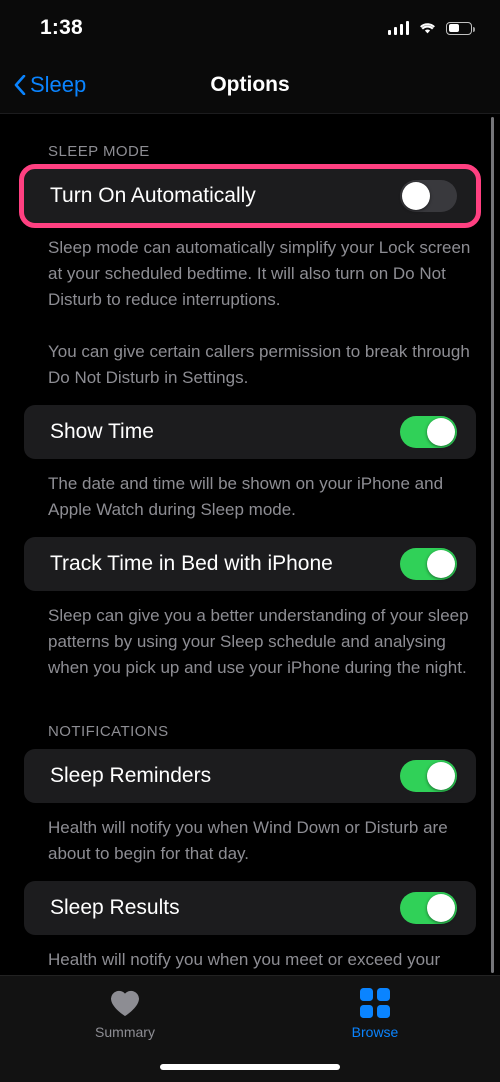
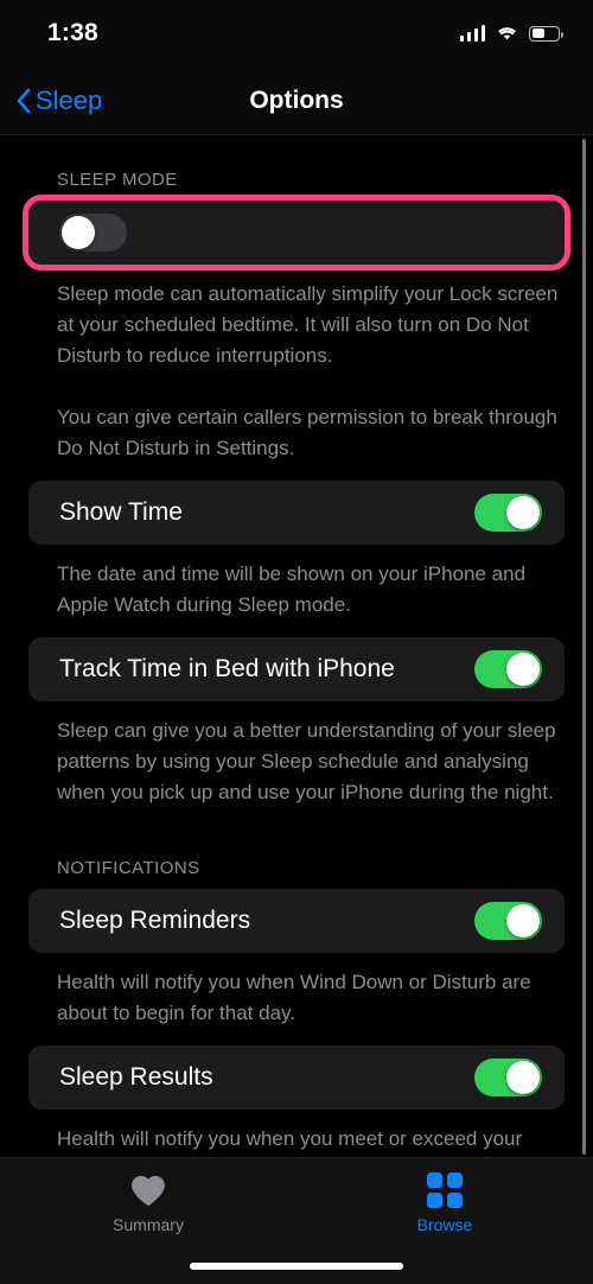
  1:38
  Sleep
  Options
  SLEEP MODE
- Turn On Automatically
  Sleep mode can automatically simplify your Lock screen at your scheduled bedtime. It will also turn on Do Not Disturb to reduce interruptions.
  You can give certain callers permission to break through Do Not Disturb in Settings.
  Show Time
  The date and time will be shown on your iPhone and Apple Watch during Sleep mode.
  Track Time in Bed with iPhone
  Sleep can give you a better understanding of your sleep patterns by using your Sleep schedule and analysing when you pick up and use your iPhone during the night.
  NOTIFICATIONS
  Sleep Reminders
  Health will notify you when Wind Down or Disturb are about to begin for that day.
  Sleep Results
  Health will notify you when you meet or exceed your
  Summary
  Browse
